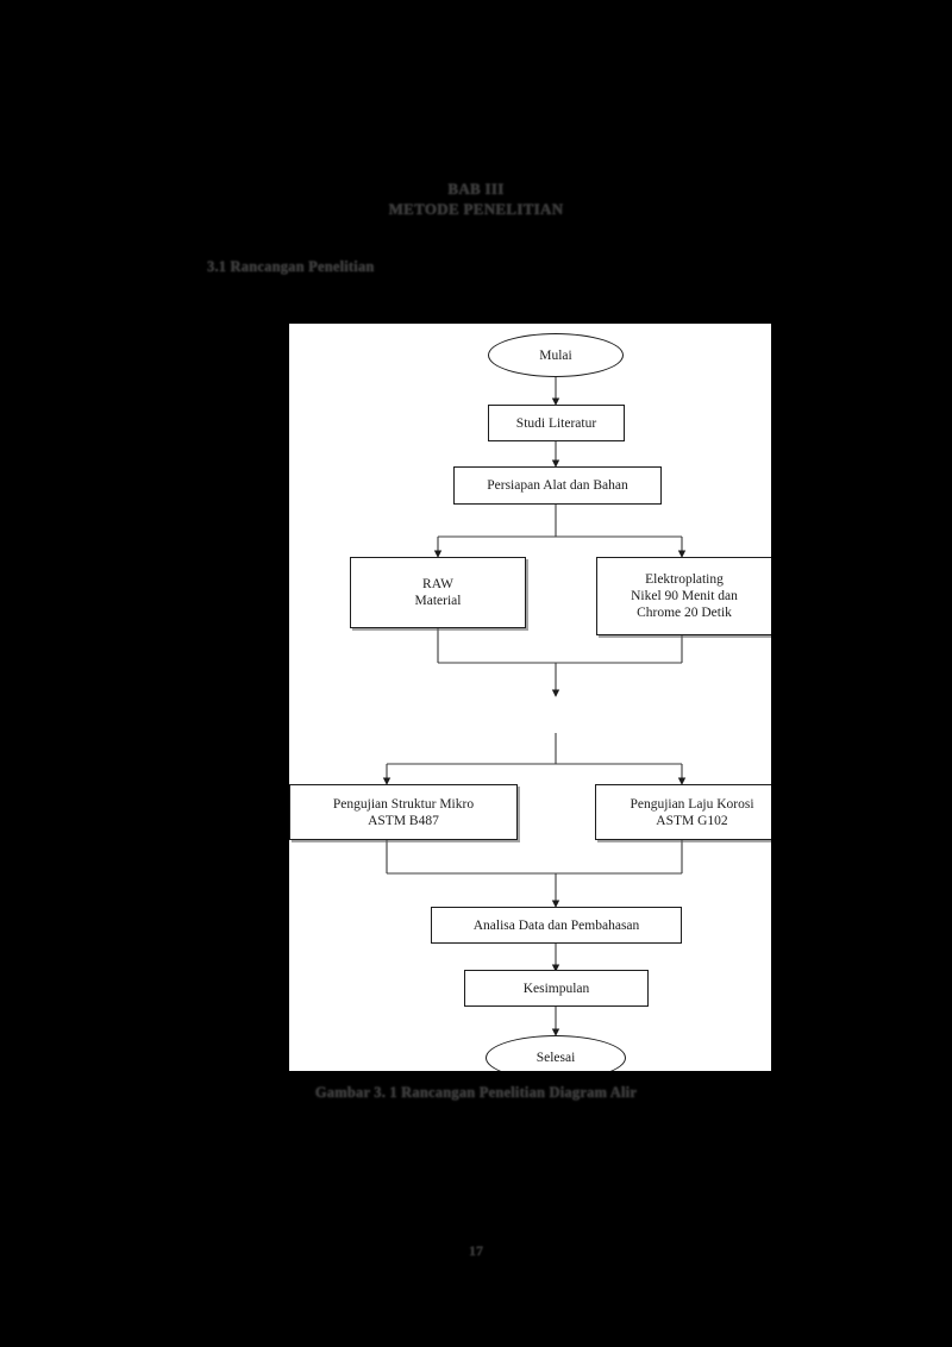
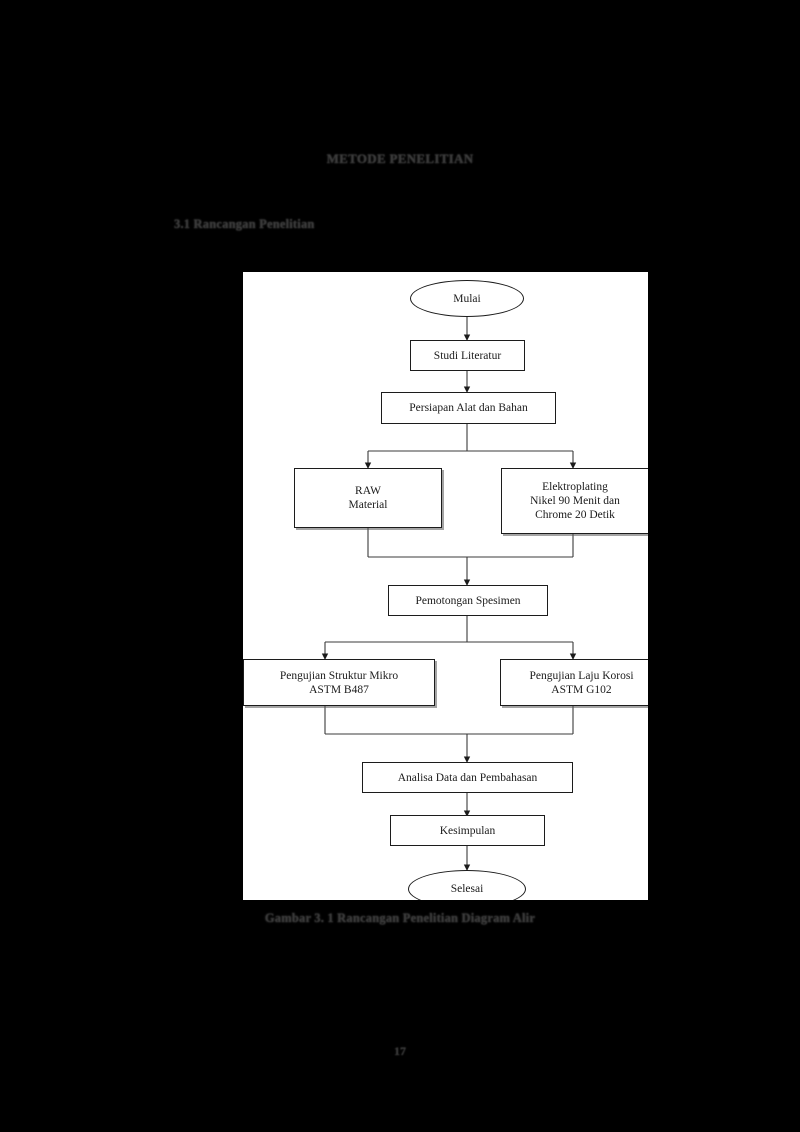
- BAB III
  METODE PENELITIAN
  3.1 Rancangan Penelitian
  Mulai
  Studi Literatur
  Persiapan Alat dan Bahan
  RAW
  Material
  Elektroplating
  Nikel 90 Menit dan
  Chrome 20 Detik
+ Pemotongan Spesimen
  Pengujian Struktur Mikro
  ASTM B487
  Pengujian Laju Korosi
  ASTM G102
  Analisa Data dan Pembahasan
  Kesimpulan
  Selesai
  Gambar 3. 1 Rancangan Penelitian Diagram Alir
  17
